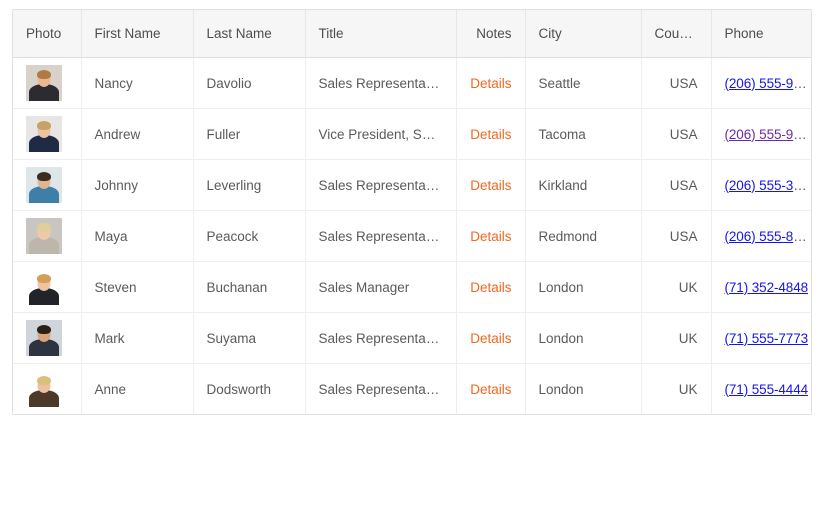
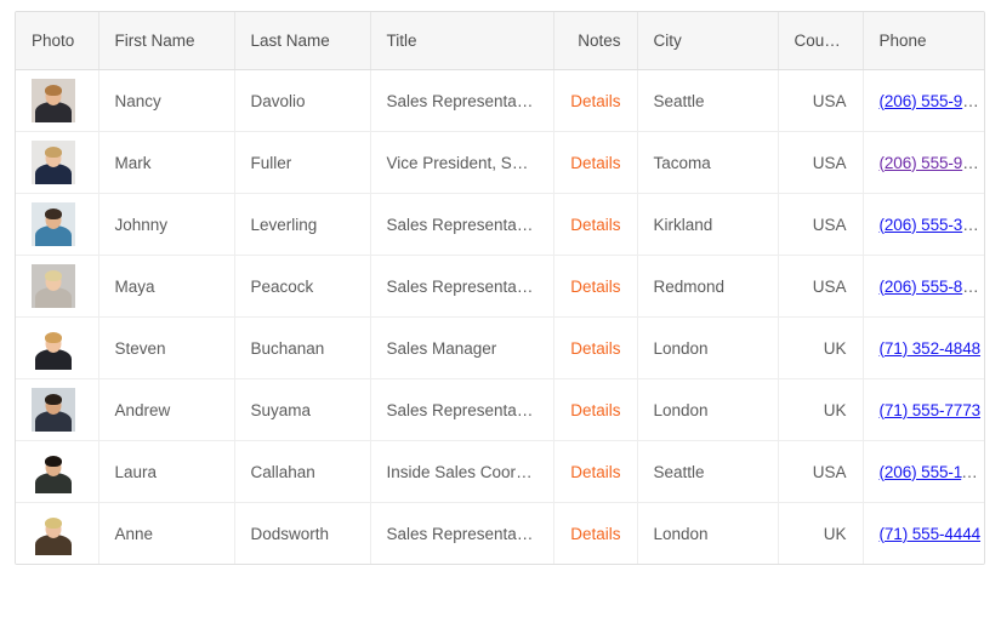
  Photo	First Name	Last Name	Title	Notes	City	Country	Phone
  	Nancy	Davolio	Sales Representative	Details	Seattle	USA	(206) 555-985
- 	Andrew	Fuller	Vice President, Sales	Details	Tacoma	USA	(206) 555-948
+ 	Mark	Fuller	Vice President, Sales	Details	Tacoma	USA	(206) 555-948
  	Johnny	Leverling	Sales Representative	Details	Kirkland	USA	(206) 555-341
  	Maya	Peacock	Sales Representative	Details	Redmond	USA	(206) 555-812
  	Steven	Buchanan	Sales Manager	Details	London	UK	(71) 352-4848
- 	Mark	Suyama	Sales Representative	Details	London	UK	(71) 555-7773
+ 	Andrew	Suyama	Sales Representative	Details	London	UK	(71) 555-7773
+ 	Laura	Callahan	Inside Sales Coordi…	Details	Seattle	USA	(206) 555-1189
  	Anne	Dodsworth	Sales Representative	Details	London	UK	(71) 555-4444
